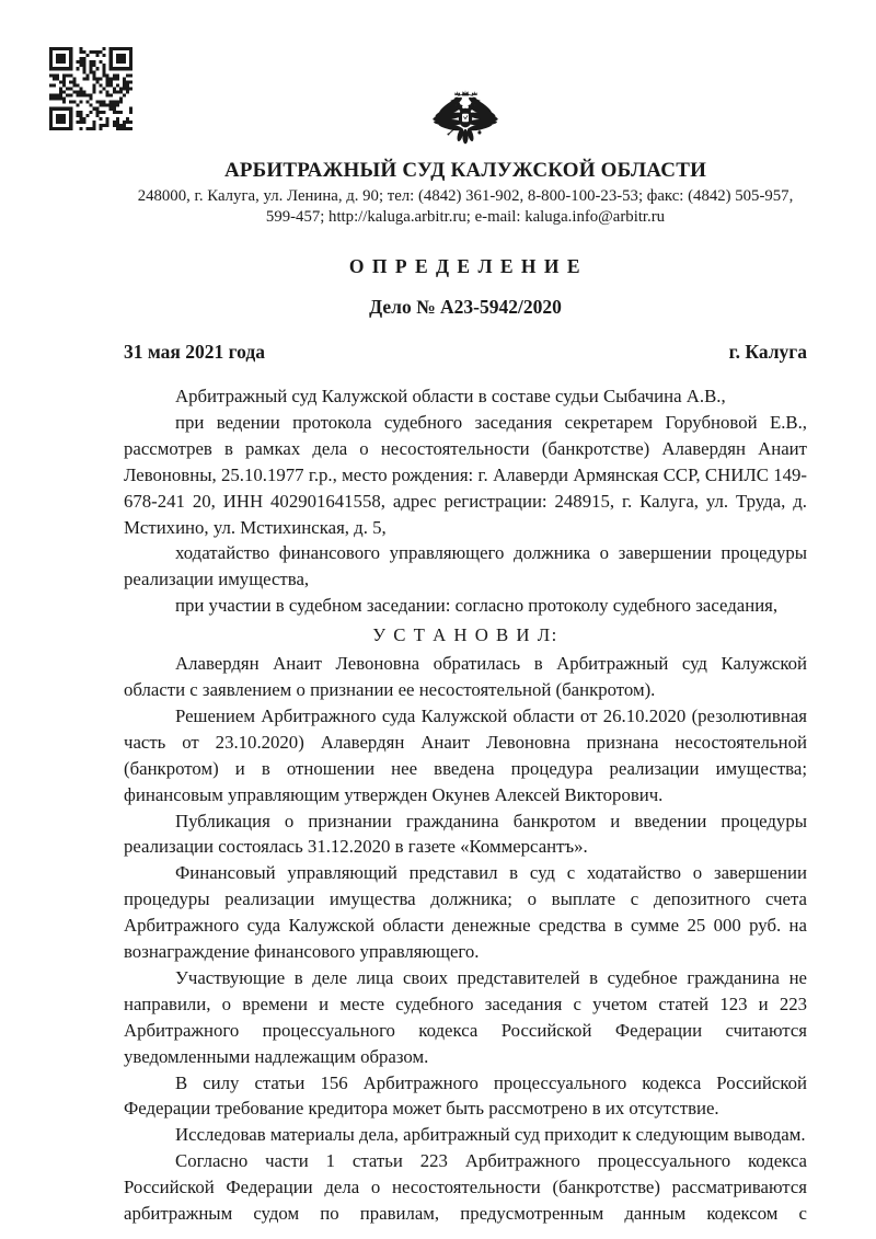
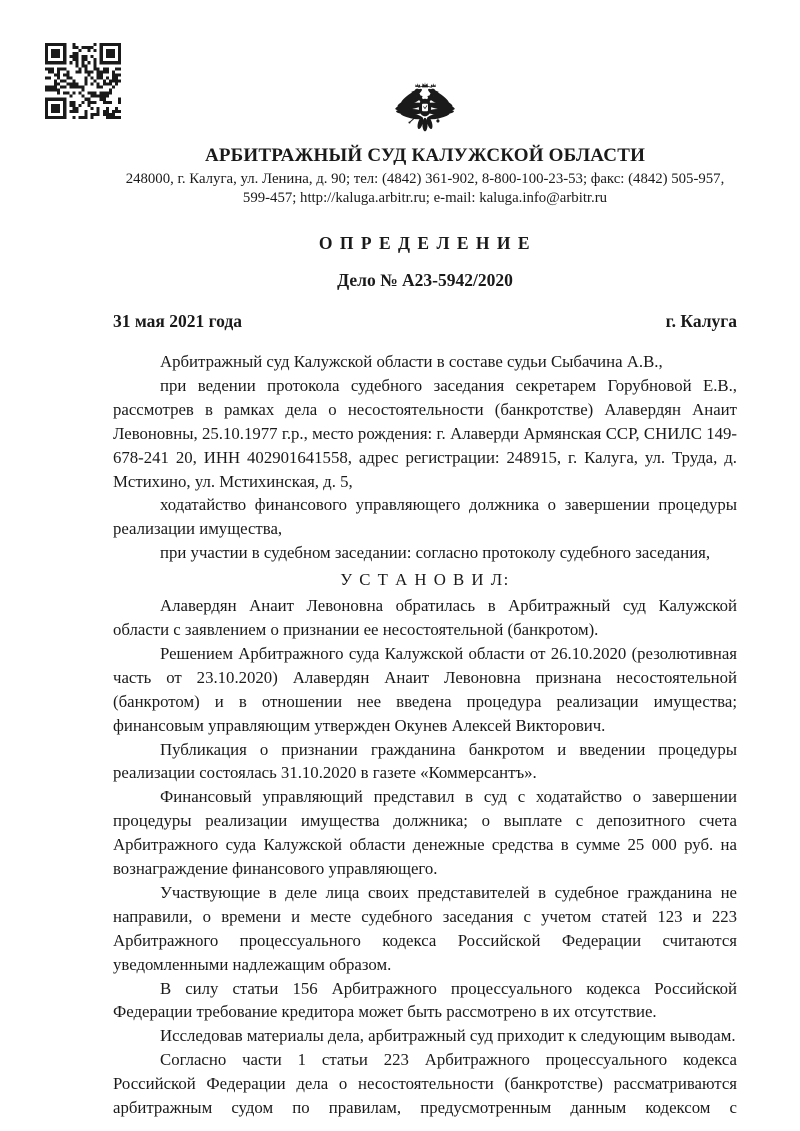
  АРБИТРАЖНЫЙ СУД КАЛУЖСКОЙ ОБЛАСТИ
  248000, г. Калуга, ул. Ленина, д. 90; тел: (4842) 361-902, 8-800-100-23-53; факс: (4842) 505-957,
  599-457; http://kaluga.arbitr.ru; e-mail: kaluga.info@arbitr.ru
  О П Р Е Д Е Л Е Н И Е
  Дело № А23-5942/2020
  31 мая 2021 года
  г. Калуга
  Арбитражный суд Калужской области в составе судьи Сыбачина А.В.,
  при ведении протокола судебного заседания секретарем Горубновой Е.В., рассмотрев в рамках дела о несостоятельности (банкротстве) Алавердян Анаит Левоновны, 25.10.1977 г.р., место рождения: г. Алаверди Армянская ССР, СНИЛС 149-678-241 20, ИНН 402901641558, адрес регистрации: 248915, г. Калуга, ул. Труда, д. Мстихино, ул. Мстихинская, д. 5,
  ходатайство финансового управляющего должника о завершении процедуры реализации имущества,
  при участии в судебном заседании: согласно протоколу судебного заседания,
  У С Т А Н О В И Л:
  Алавердян Анаит Левоновна обратилась в Арбитражный суд Калужской области с заявлением о признании ее несостоятельной (банкротом).
  Решением Арбитражного суда Калужской области от 26.10.2020 (резолютивная часть от 23.10.2020) Алавердян Анаит Левоновна признана несостоятельной (банкротом) и в отношении нее введена процедура реализации имущества; финансовым управляющим утвержден Окунев Алексей Викторович.
- Публикация о признании гражданина банкротом и введении процедуры реализации состоялась 31.12.2020 в газете «Коммерсантъ».
+ Публикация о признании гражданина банкротом и введении процедуры реализации состоялась 31.10.2020 в газете «Коммерсантъ».
  Финансовый управляющий представил в суд с ходатайство о завершении процедуры реализации имущества должника; о выплате с депозитного счета Арбитражного суда Калужской области денежные средства в сумме 25 000 руб. на вознаграждение финансового управляющего.
  Участвующие в деле лица своих представителей в судебное гражданина не направили, о времени и месте судебного заседания с учетом статей 123 и 223 Арбитражного процессуального кодекса Российской Федерации считаются уведомленными надлежащим образом.
  В силу статьи 156 Арбитражного процессуального кодекса Российской Федерации требование кредитора может быть рассмотрено в их отсутствие.
  Исследовав материалы дела, арбитражный суд приходит к следующим выводам.
  Согласно части 1 статьи 223 Арбитражного процессуального кодекса Российской Федерации дела о несостоятельности (банкротстве) рассматриваются арбитражным судом по правилам, предусмотренным данным кодексом с
